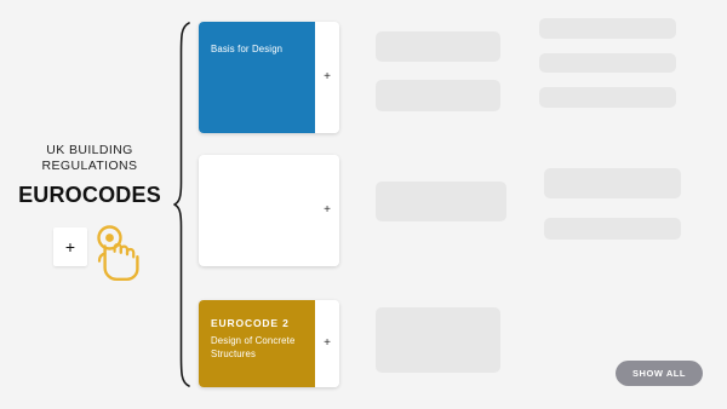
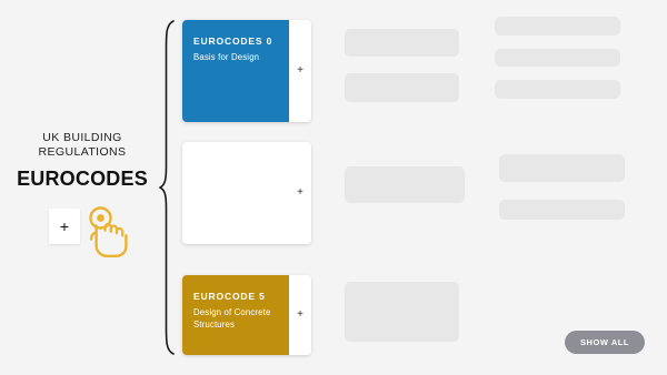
  UK BUILDING
  REGULATIONS
  EUROCODES
  +
+ EUROCODES 0
  Basis for Design
  +
  +
- EUROCODE 2
+ EUROCODE 5
  Design of Concrete
  Structures
  +
  SHOW ALL
